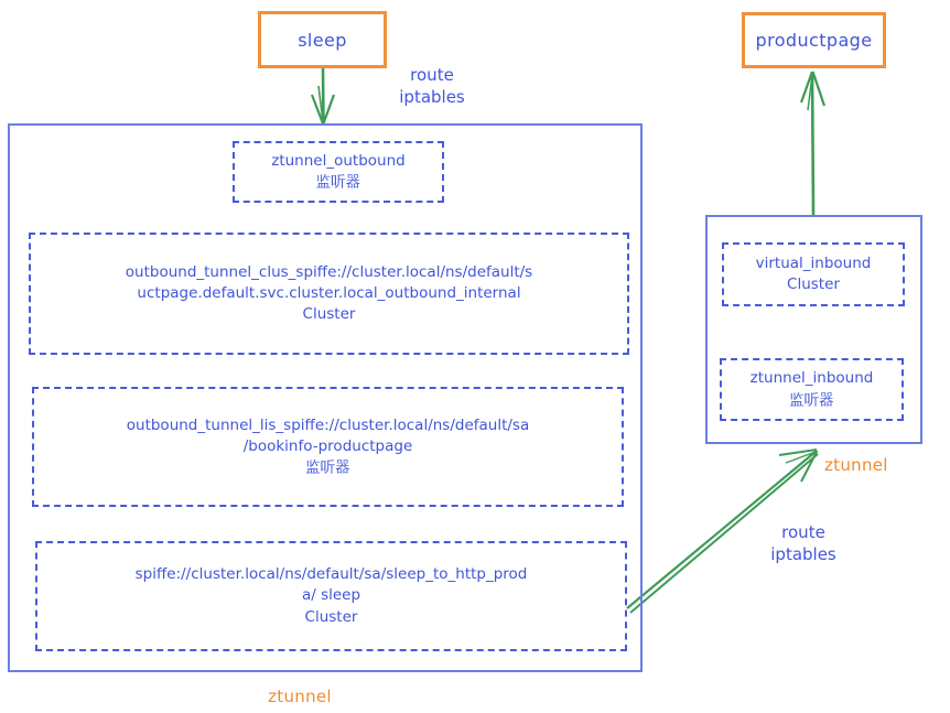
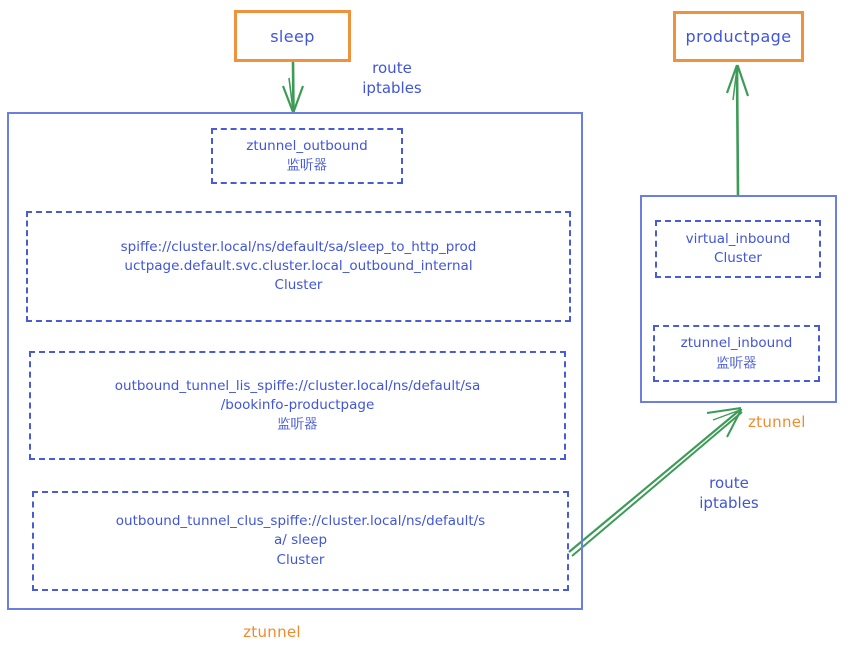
  sleep
  productpage
  route
  iptables
  ztunnel_outbound
  监听器
- outbound_tunnel_clus_spiffe://cluster.local/ns/default/s
+ spiffe://cluster.local/ns/default/sa/sleep_to_http_prod
  uctpage.default.svc.cluster.local_outbound_internal
  Cluster
  outbound_tunnel_lis_spiffe://cluster.local/ns/default/sa
  /bookinfo-productpage
  监听器
- spiffe://cluster.local/ns/default/sa/sleep_to_http_prod
+ outbound_tunnel_clus_spiffe://cluster.local/ns/default/s
  a/ sleep
  Cluster
  ztunnel
  virtual_inbound
  Cluster
  ztunnel_inbound
  监听器
  ztunnel
  route
  iptables
